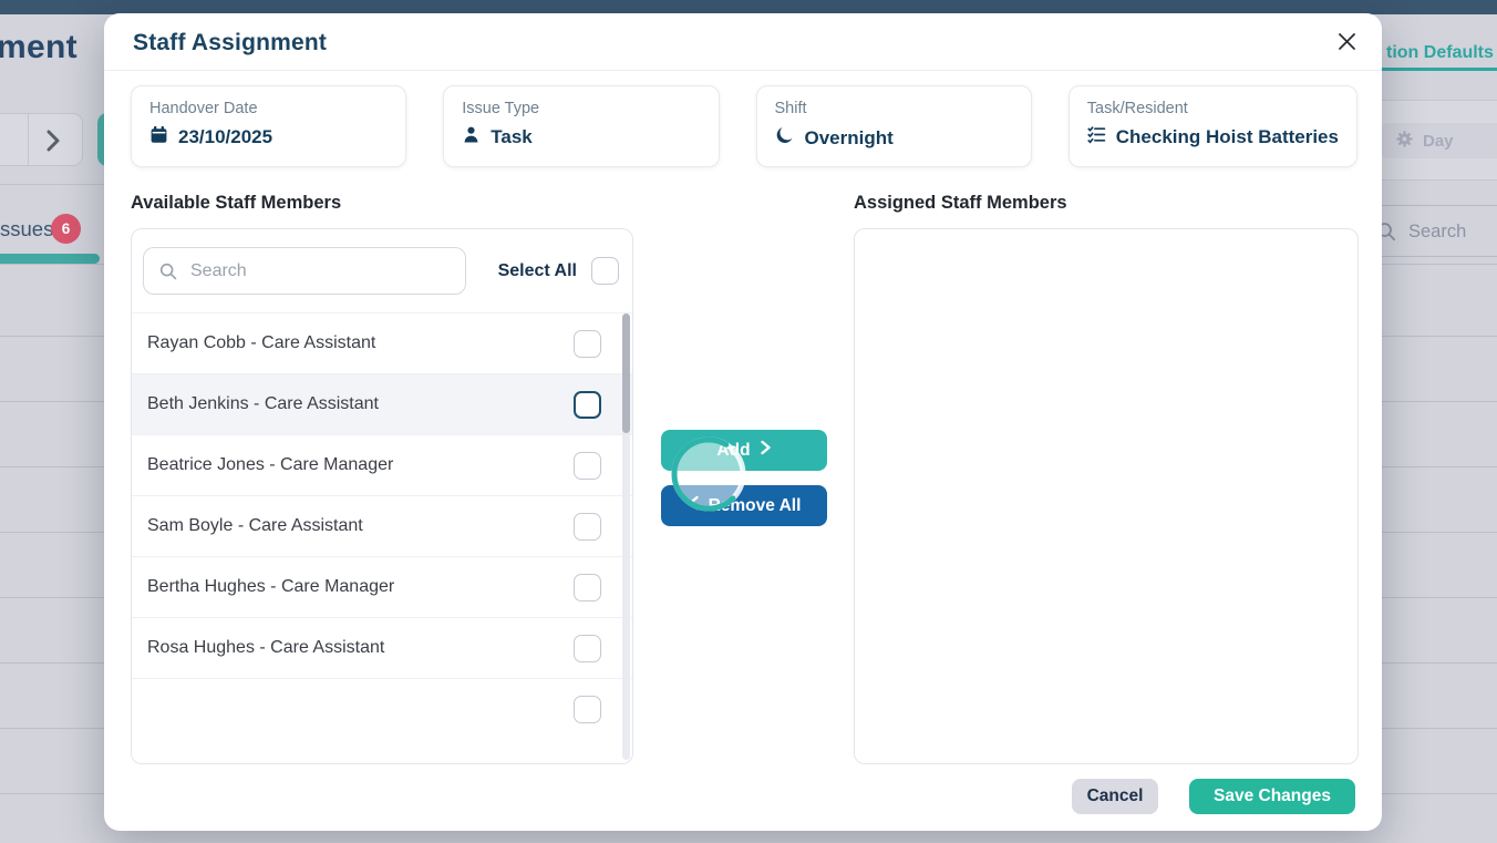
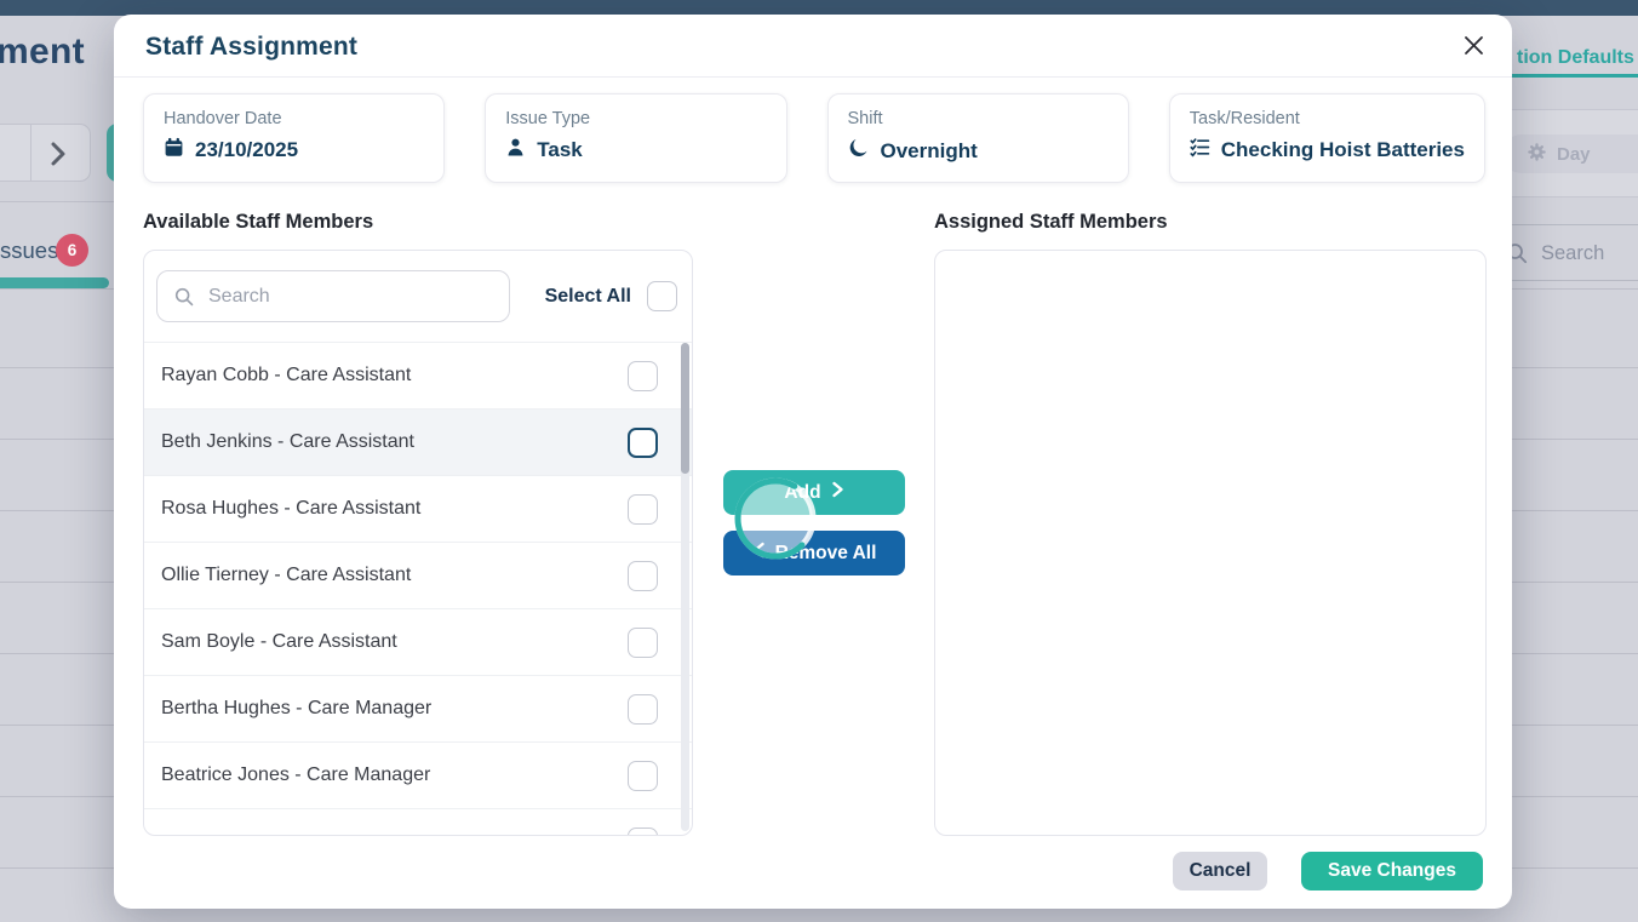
  ment
  ssues
  6
  tion Defaults
  Day
  Search
  Staff Assignment
  Handover Date
  23/10/2025
  Issue Type
  Task
  Shift
  Overnight
  Task/Resident
  Checking Hoist Batteries
  Available Staff Members
  Assigned Staff Members
  Search
  Select All
  Rayan Cobb - Care Assistant
  Beth Jenkins - Care Assistant
- Beatrice Jones - Care Manager
+ Rosa Hughes - Care Assistant
+ Ollie Tierney - Care Assistant
  Sam Boyle - Care Assistant
  Bertha Hughes - Care Manager
- Rosa Hughes - Care Assistant
+ Beatrice Jones - Care Manager
  Add
  Rmove All
  Cancel
  Save Changes
